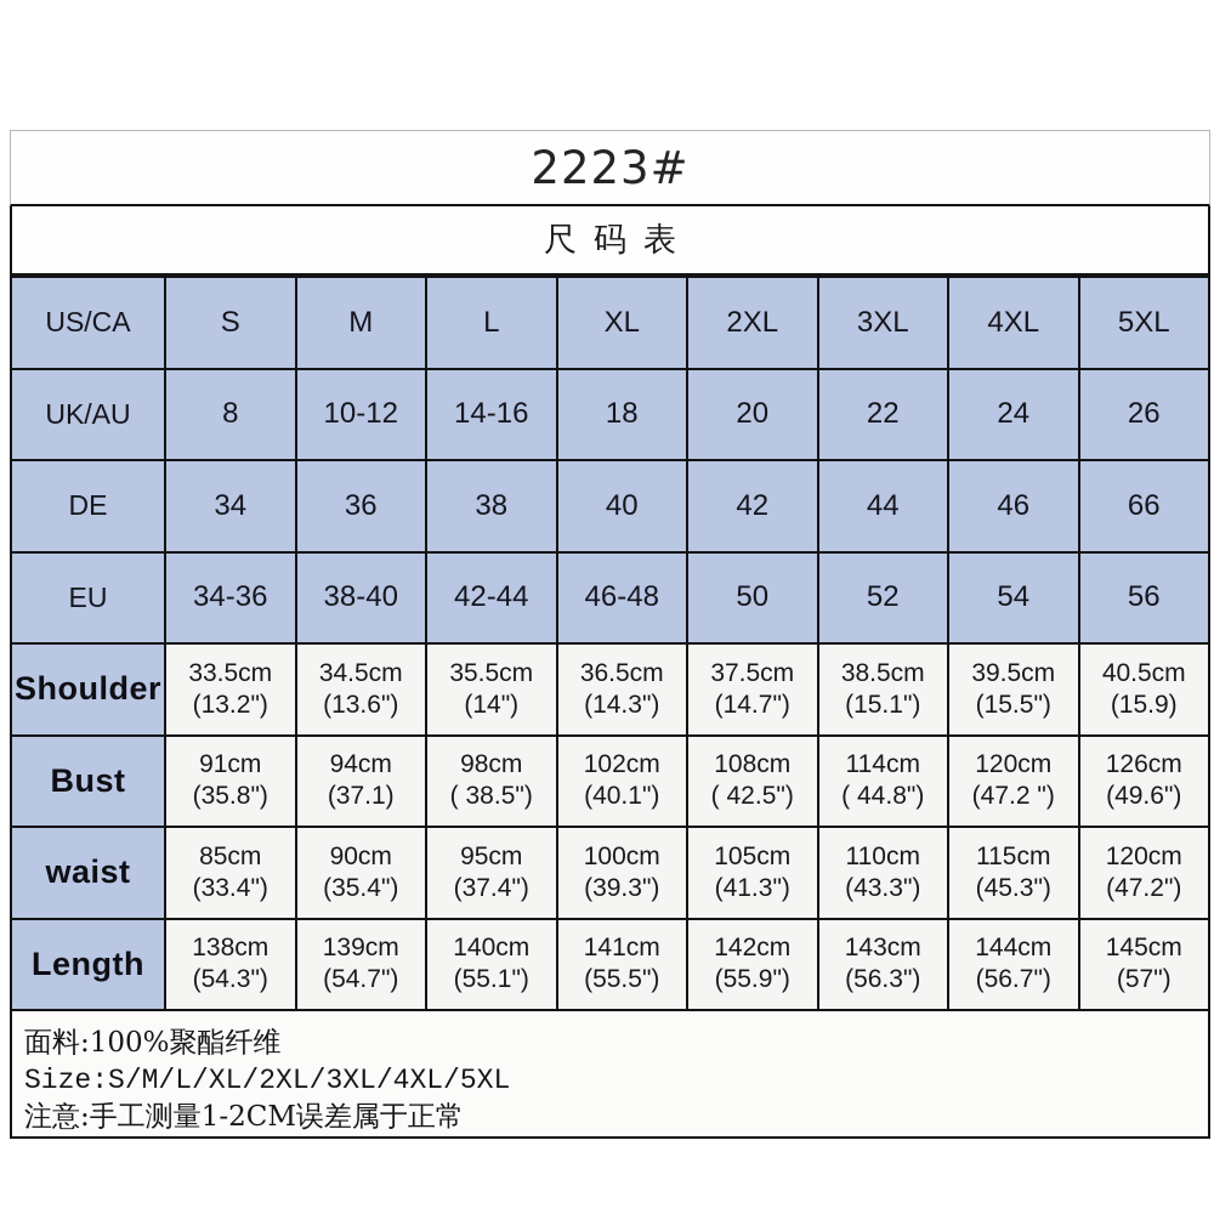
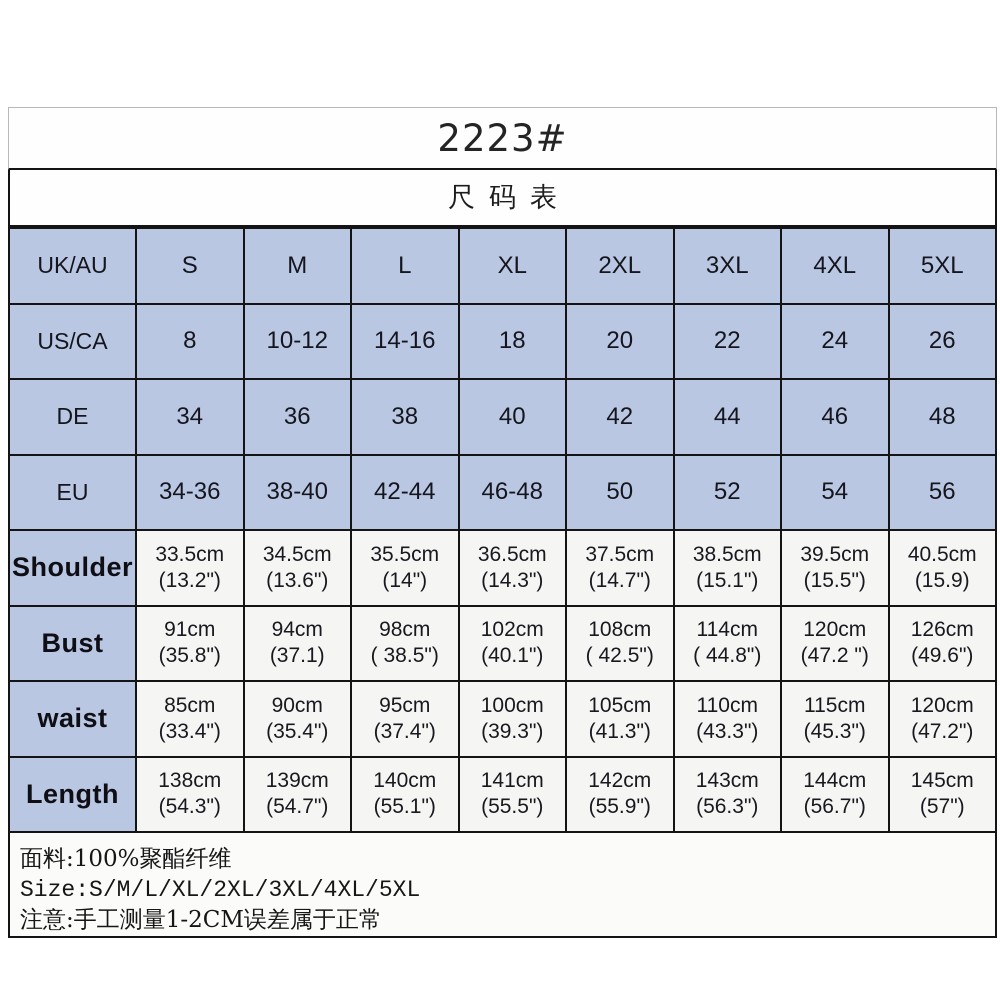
  2223#
  尺码表
- US/CA
+ UK/AU
  S
  M
  L
  XL
  2XL
  3XL
  4XL
  5XL
- UK/AU
+ US/CA
  8
  10-12
  14-16
  18
  20
  22
  24
  26
  DE
  34
  36
  38
  40
  42
  44
  46
- 66
+ 48
  EU
  34-36
  38-40
  42-44
  46-48
  50
  52
  54
  56
  Shoulder
  33.5cm
  (13.2")
  34.5cm
  (13.6")
  35.5cm
  (14")
  36.5cm
  (14.3")
  37.5cm
  (14.7")
  38.5cm
  (15.1")
  39.5cm
  (15.5")
  40.5cm
  (15.9)
  Bust
  91cm
  (35.8")
  94cm
  (37.1)
  98cm
  ( 38.5")
  102cm
  (40.1")
  108cm
  ( 42.5")
  114cm
  ( 44.8")
  120cm
  (47.2 ")
  126cm
  (49.6")
  waist
  85cm
  (33.4")
  90cm
  (35.4")
  95cm
  (37.4")
  100cm
  (39.3")
  105cm
  (41.3")
  110cm
  (43.3")
  115cm
  (45.3")
  120cm
  (47.2")
  Length
  138cm
  (54.3")
  139cm
  (54.7")
  140cm
  (55.1")
  141cm
  (55.5")
  142cm
  (55.9")
  143cm
  (56.3")
  144cm
  (56.7")
  145cm
  (57")
  面料:100%聚酯纤维
  Size:S/M/L/XL/2XL/3XL/4XL/5XL
  注意:手工测量1-2CM误差属于正常
